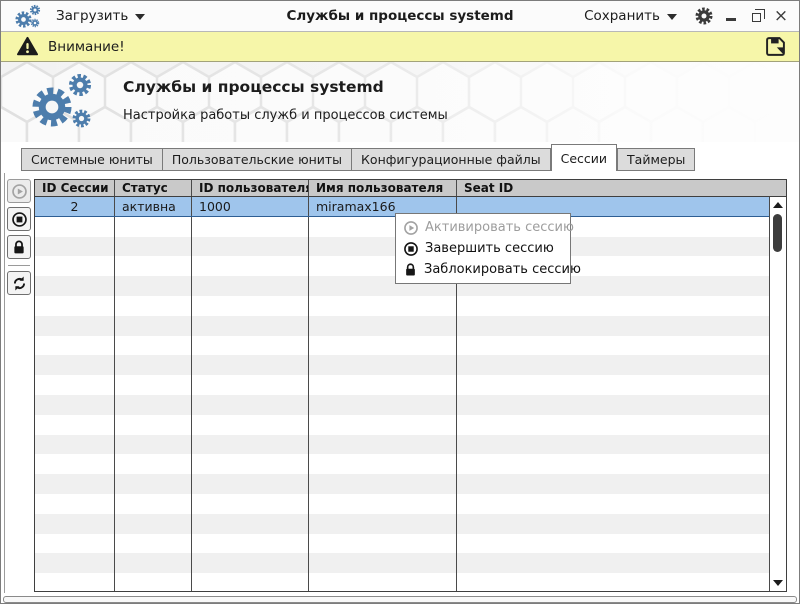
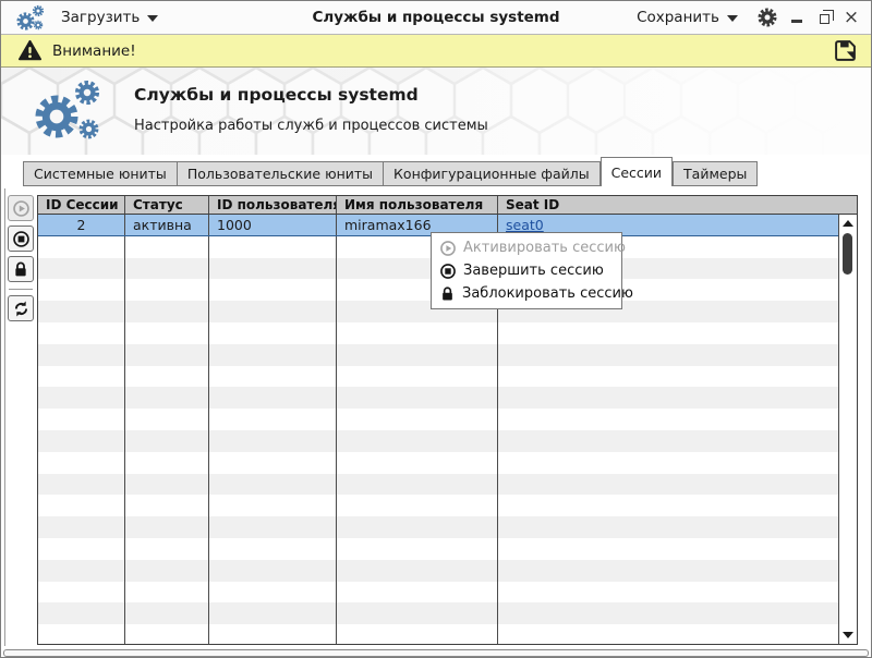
  Загрузить
  Службы и процессы systemd
  Сохранить
  ×
  Внимание!
  Службы и процессы systemd
  Настройка работы служб и процессов системы
  Системные юниты
  Пользовательские юниты
  Конфигурационные файлы
  Сессии
  Таймеры
  ID Сессии
  Статус
  ID пользовател
  Имя пользователя
  Seat ID
  2
  активна
  1000
  miramax166
+ seat0
  Активировать сессию
  Завершить сессию
  Заблокировать сессию
